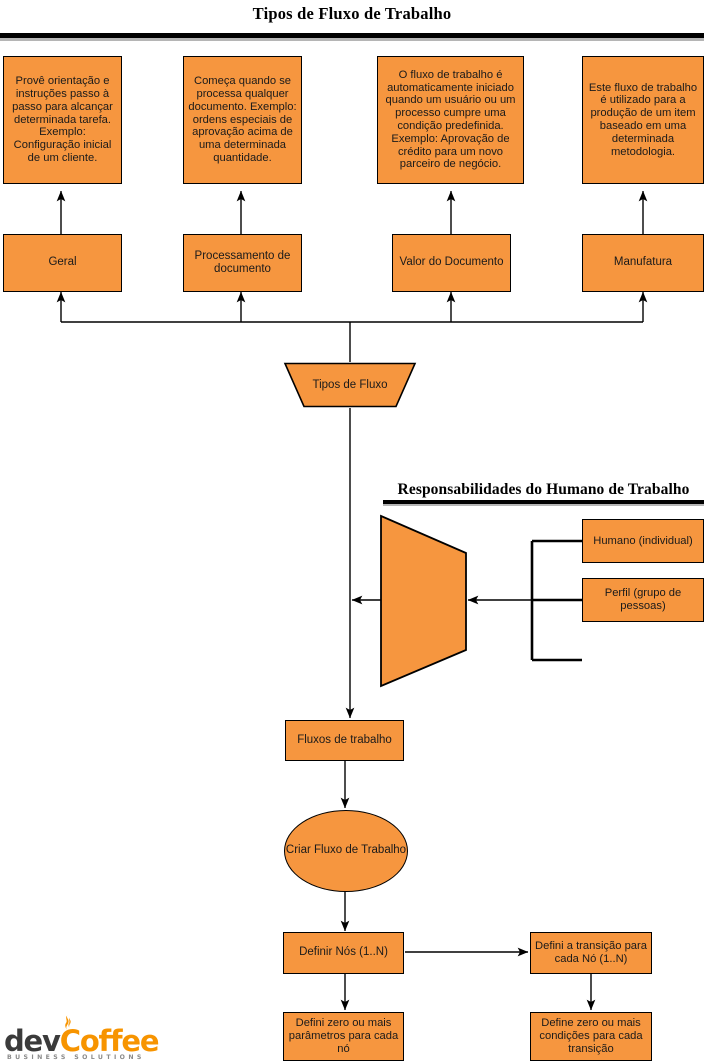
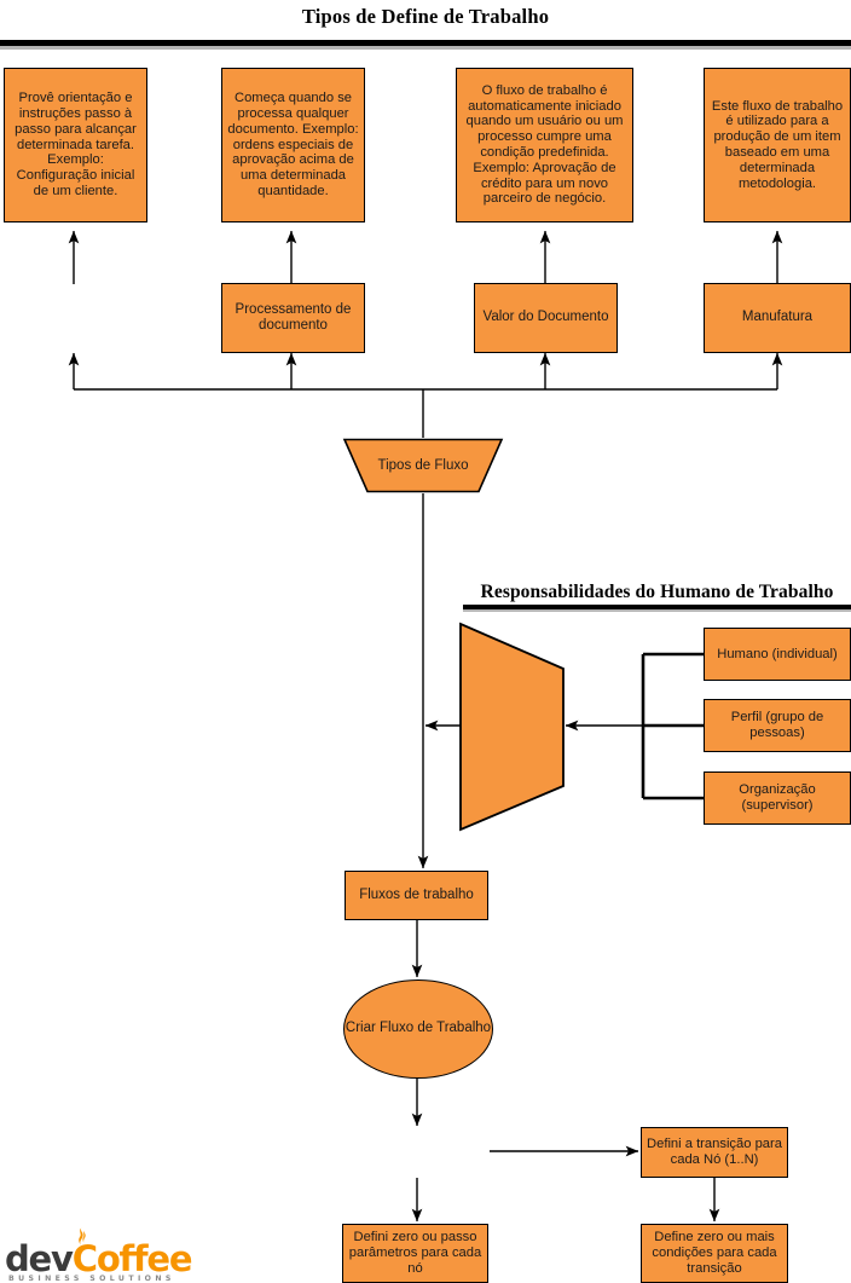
- Tipos de Fluxo de Trabalho
+ Tipos de Define de Trabalho
  Responsabilidades do Humano de Trabalho
  Provê orientação e instruções passo à passo para alcançar determinada tarefa. Exemplo: Configuração inicial de um cliente.
  Começa quando se processa qualquer documento. Exemplo: ordens especiais de aprovação acima de uma determinada quantidade.
  O fluxo de trabalho é automaticamente iniciado quando um usuário ou um processo cumpre uma condição predefinida. Exemplo: Aprovação de crédito para um novo parceiro de negócio.
  Este fluxo de trabalho é utilizado para a produção de um item baseado em uma determinada metodologia.
- Geral
  Processamento de documento
  Valor do Documento
  Manufatura
  Tipos de Fluxo
  Humano (individual)
  Perfil (grupo de pessoas)
+ Organização (supervisor)
  Fluxos de trabalho
  Criar Fluxo de Trabalho
- Definir Nós (1..N)
  Defini a transição para cada Nó (1..N)
- Defini zero ou mais parâmetros para cada nó
+ Defini zero ou passo parâmetros para cada nó
  Define zero ou mais condições para cada transição
  devCoffee
